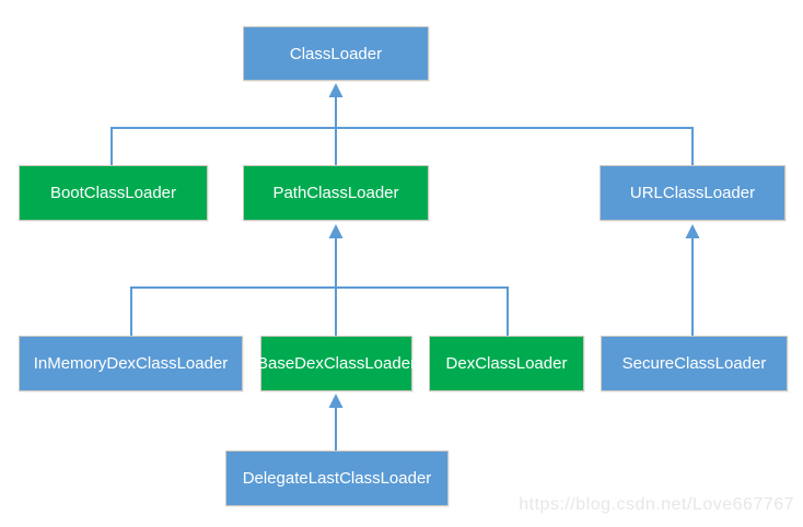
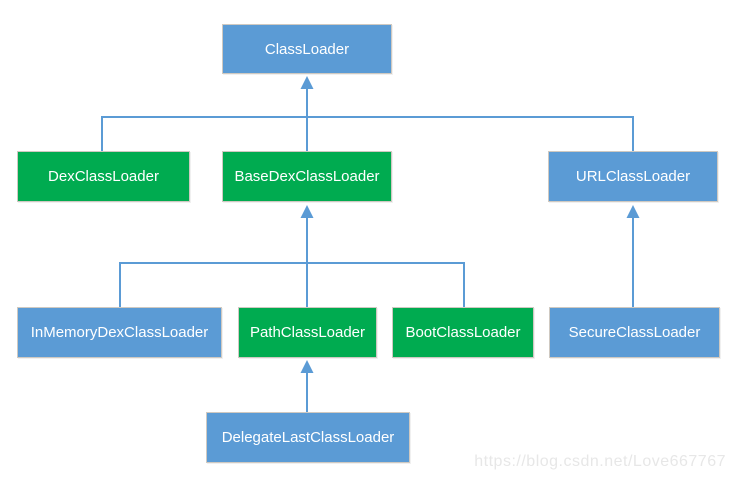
  ClassLoader
- BootClassLoader
+ DexClassLoader
- PathClassLoader
+ BaseDexClassLoader
  URLClassLoader
  InMemoryDexClassLoader
- BaseDexClassLoader
+ PathClassLoader
- DexClassLoader
+ BootClassLoader
  SecureClassLoader
  DelegateLastClassLoader
  https://blog.csdn.net/Love667767
